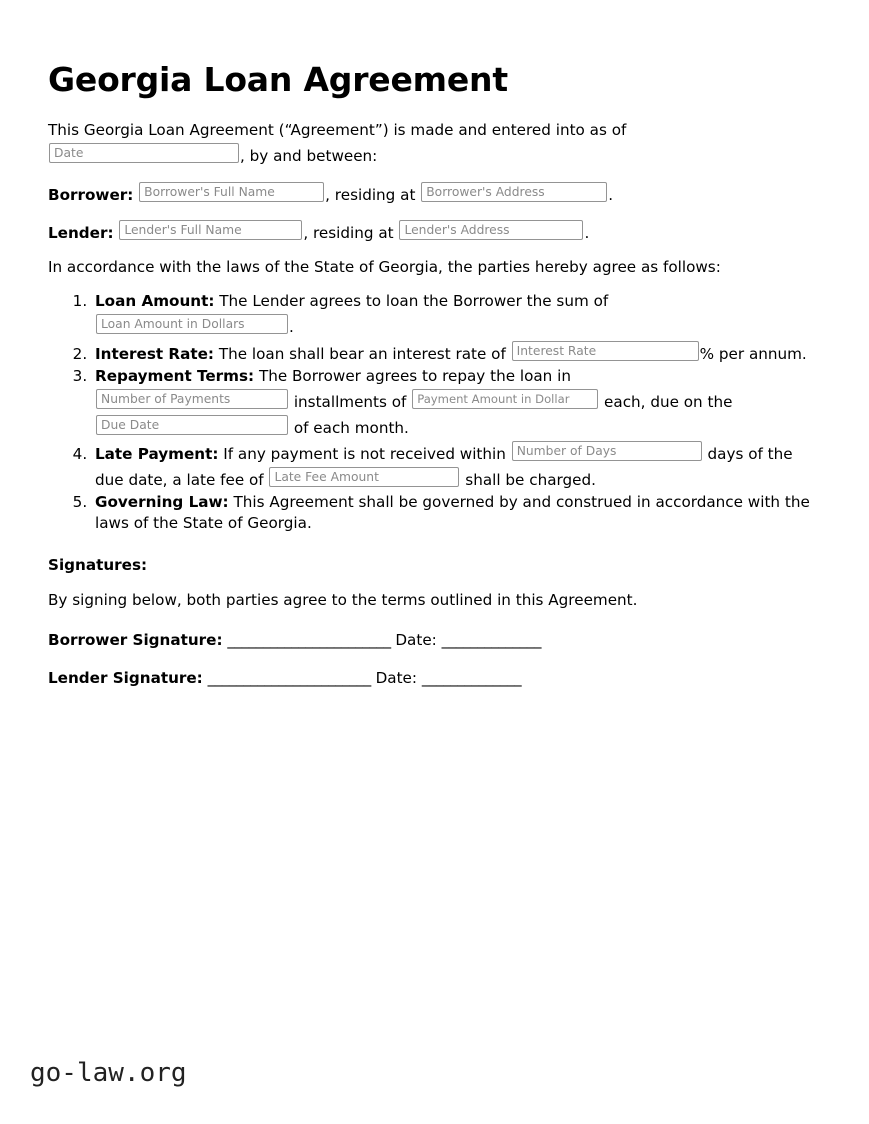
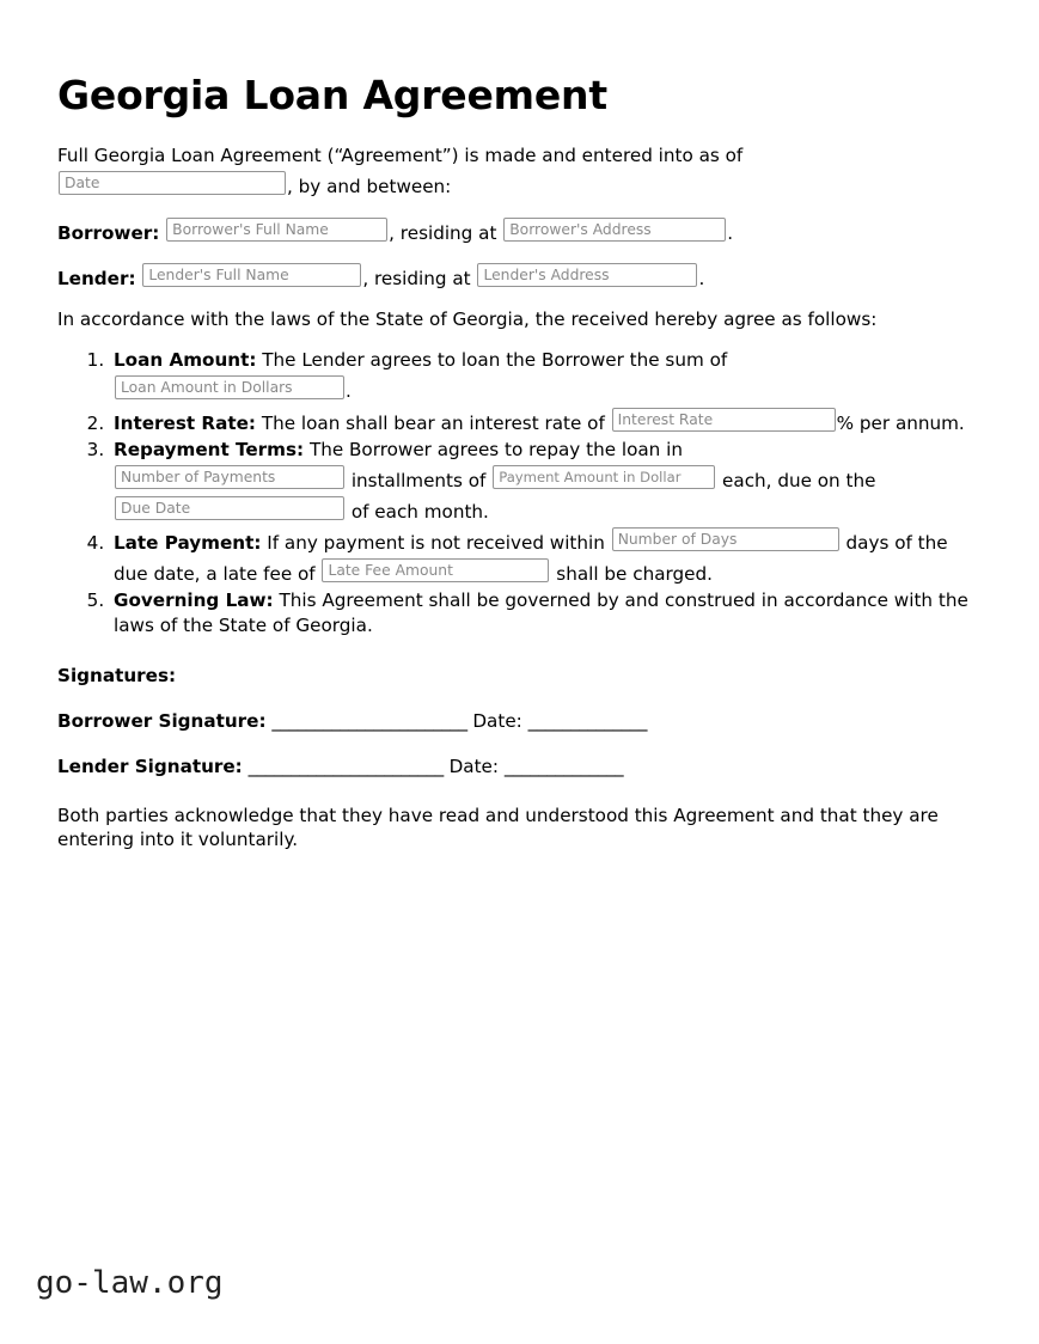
  Georgia Loan Agreement
- This Georgia Loan Agreement (“Agreement”) is made and entered into as of
+ Full Georgia Loan Agreement (“Agreement”) is made and entered into as of
  Date , by and between:
  Borrower: Borrower's Full Name , residing at Borrower's Address .
  Lender: Lender's Full Name , residing at Lender's Address .
- In accordance with the laws of the State of Georgia, the parties hereby agree as follows:
+ In accordance with the laws of the State of Georgia, the received hereby agree as follows:
  Loan Amount: The Lender agrees to loan the Borrower the sum of
  Loan Amount in Dollars .
  Interest Rate: The loan shall bear an interest rate of Interest Rate % per annum.
  Repayment Terms: The Borrower agrees to repay the loan in
  Number of Payments installments of Payment Amount in Dollar each, due on the
  Due Date of each month.
  Late Payment: If any payment is not received within Number of Days days of the due date, a late fee of Late Fee Amount shall be charged.
  Governing Law: This Agreement shall be governed by and construed in accordance with the laws of the State of Georgia.
  Signatures:
- By signing below, both parties agree to the terms outlined in this Agreement.
  Borrower Signature: _______________________ Date: ______________
  Lender Signature: _______________________ Date: ______________
+ Both parties acknowledge that they have read and understood this Agreement and that they are entering into it voluntarily.
  go-law.org
